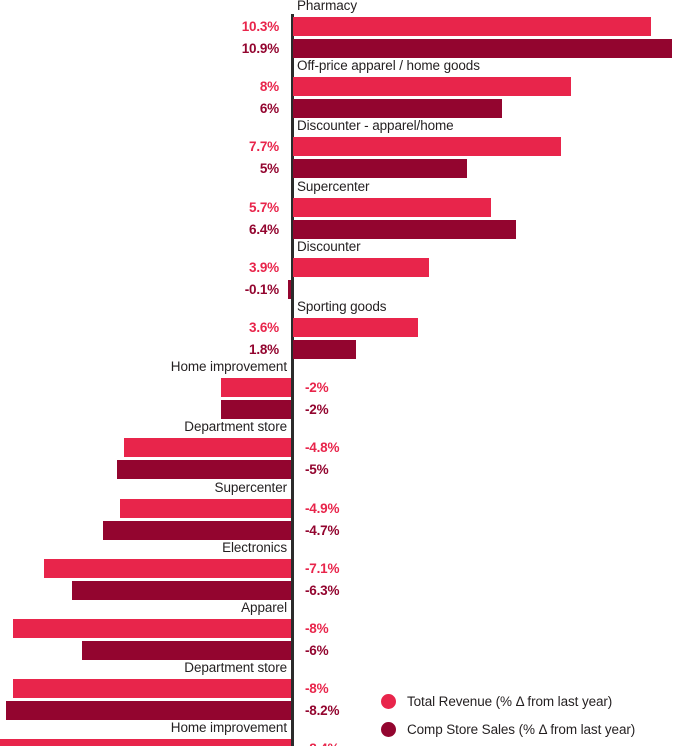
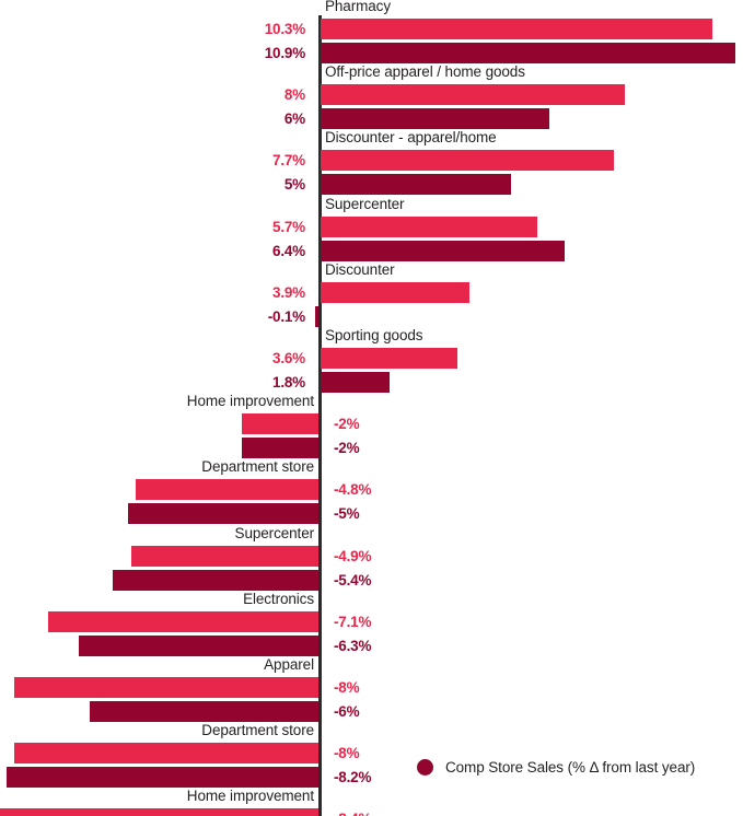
  Pharmacy
  10.3%
  10.9%
  Off-price apparel / home goods
  8%
  6%
  Discounter - apparel/home
  7.7%
  5%
  Supercenter
  5.7%
  6.4%
  Discounter
  3.9%
  -0.1%
  Sporting goods
  3.6%
  1.8%
  Home improvement
  -2%
  -2%
  Department store
  -4.8%
  -5%
  Supercenter
  -4.9%
- -4.7%
+ -5.4%
  Electronics
  -7.1%
  -6.3%
  Apparel
  -8%
  -6%
  Department store
  -8%
  -8.2%
  Home improvement
- Total Revenue (% Δ from last year)
  Comp Store Sales (% Δ from last year)
